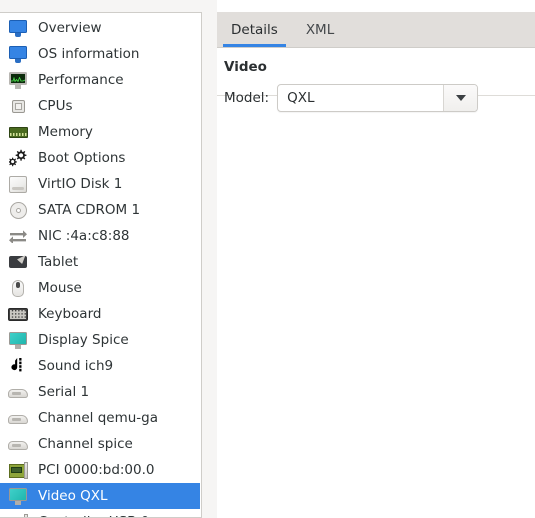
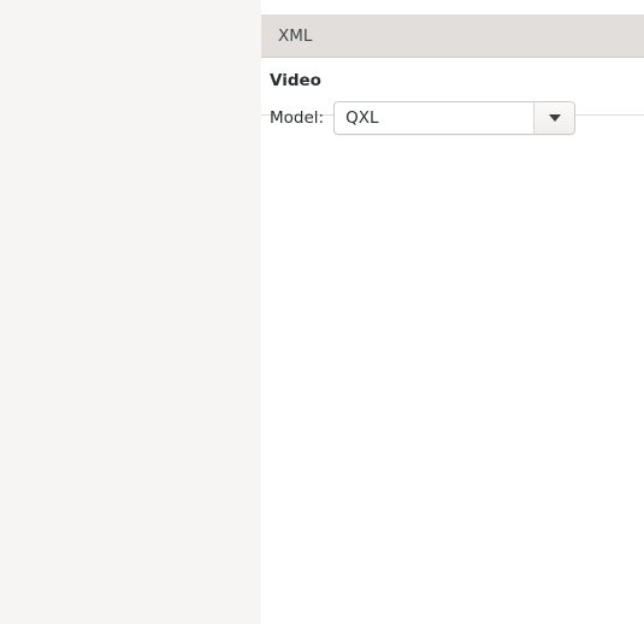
- Overview
- OS information
- Performance
- CPUs
- Memory
- Boot Options
- VirtIO Disk 1
- SATA CDROM 1
- NIC :4a:c8:88
- Tablet
- Mouse
- Keyboard
- Display Spice
- Sound ich9
- Serial 1
- Channel qemu-ga
- Channel spice
- PCI 0000:bd:00.0
- Video QXL
- Details
  XML
  Video
  Model:
  QXL
